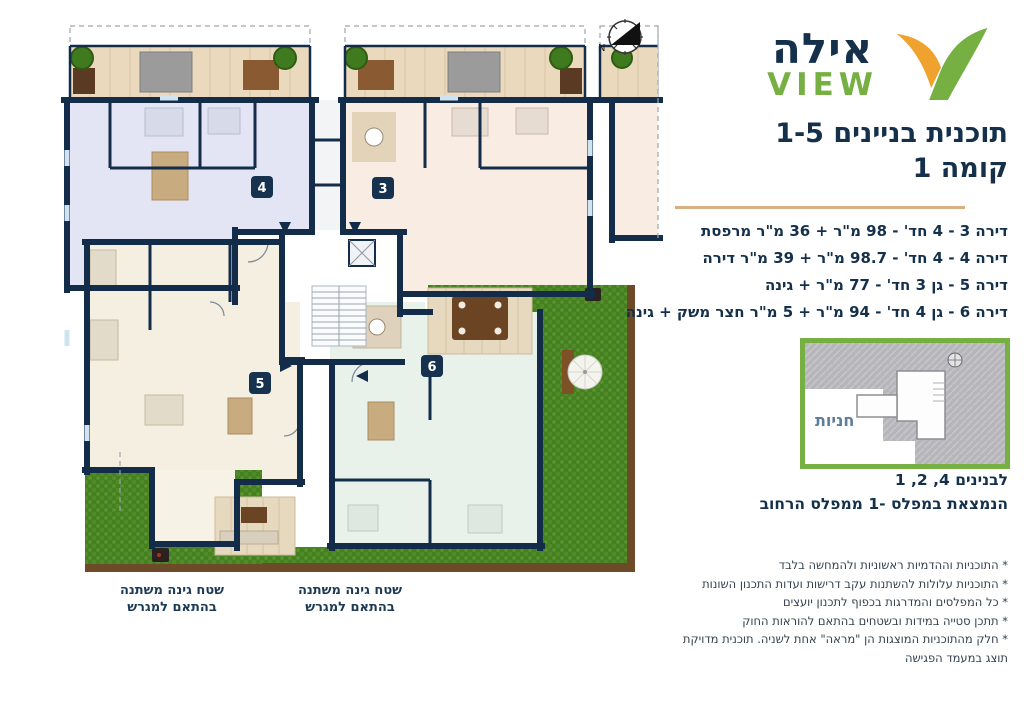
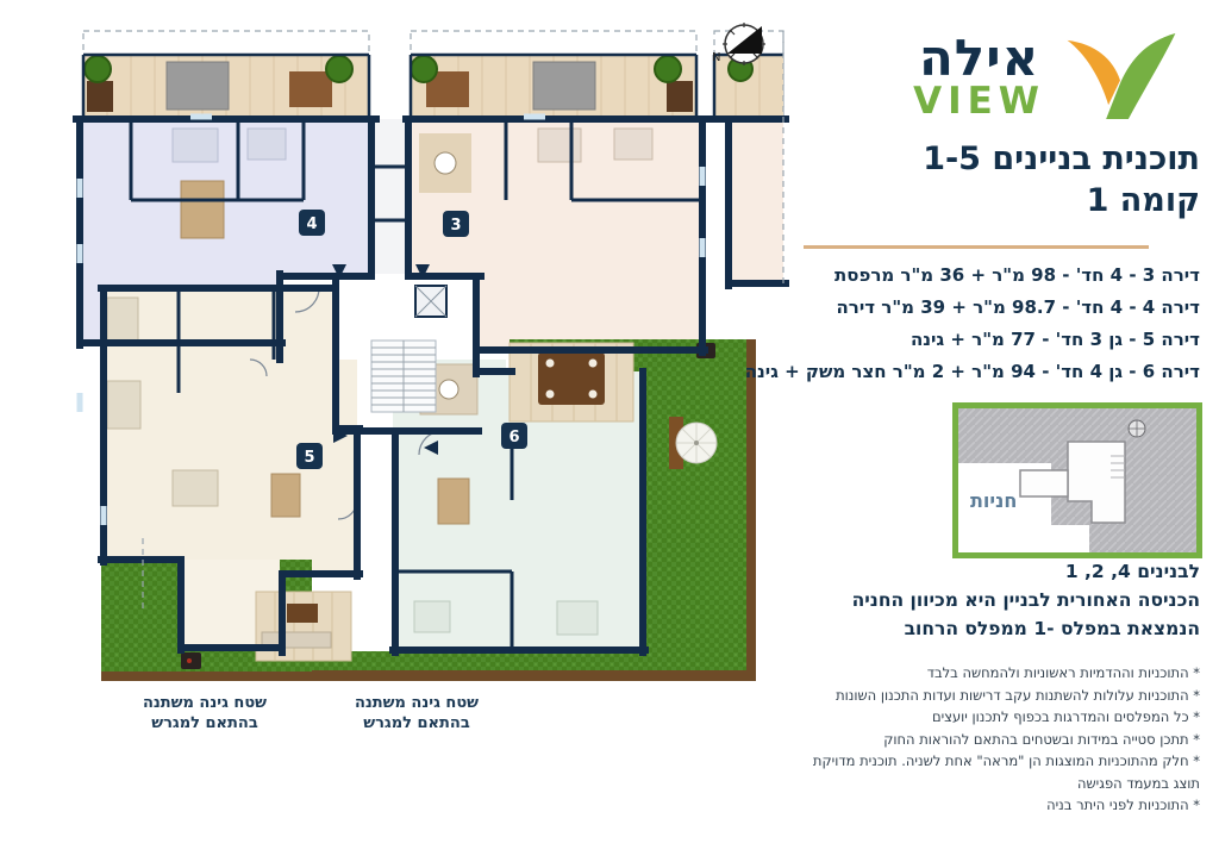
  4
  3
  5
  6
  N
  שטח גינה משתנה
  בהתאם למגרש
  שטח גינה משתנה
  בהתאם למגרש
  אילה
  VIEW
  תוכנית בניינים 1-5
  קומה 1
  דירה 3 - 4 חד' - 98 מ"ר + 36 מ"ר מרפסת
  דירה 4 - 4 חד' - 98.7 מ"ר + 39 מ"ר דירה
  דירה 5 - גן 3 חד' - 77 מ"ר + גינה
- דירה 6 - גן 4 חד' - 94 מ"ר + 5 מ"ר חצר משק + גינה
+ דירה 6 - גן 4 חד' - 94 מ"ר + 2 מ"ר חצר משק + גינה
  חניות
  לבנינים 4, 2, 1
+ הכניסה האחורית לבניין היא מכיוון החניה
  הנמצאת במפלס -1 ממפלס הרחוב
  * התוכניות וההדמיות ראשוניות ולהמחשה בלבד
  * התוכניות עלולות להשתנות עקב דרישות ועדות התכנון השונות
  * כל המפלסים והמדרגות בכפוף לתכנון יועצים
  * תתכן סטייה במידות ובשטחים בהתאם להוראות החוק
  * חלק מהתוכניות המוצגות הן "מראה" אחת לשניה. תוכנית מדויקת תוצג במעמד הפגישה
+ * התוכניות לפני היתר בניה
